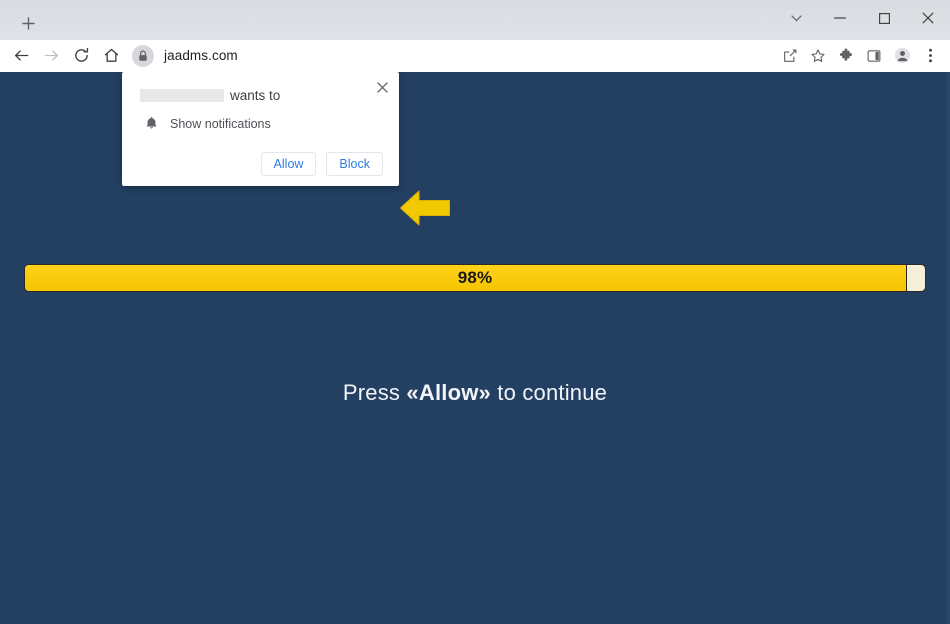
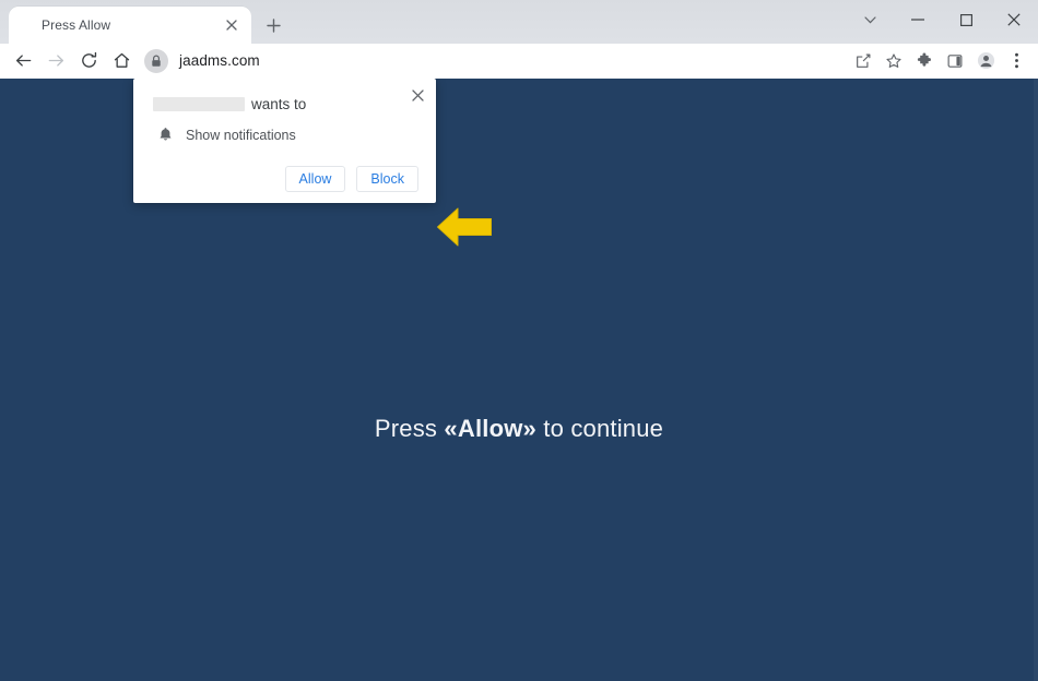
+ Press Allow
  jaadms.com
- 98%
  Press «Allow» to continue
  wants to
  Show notifications
  Allow
  Block
